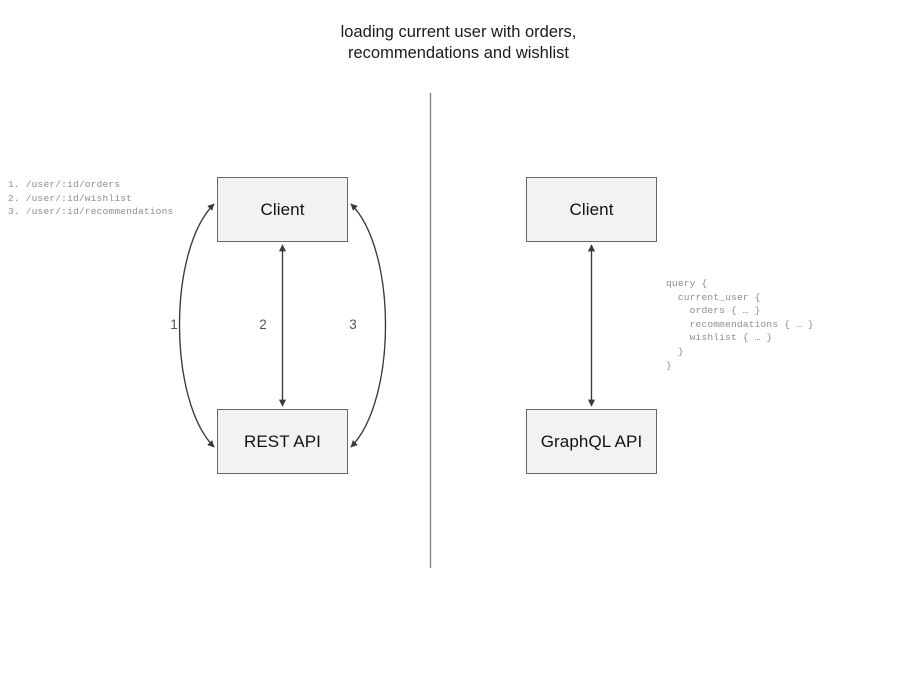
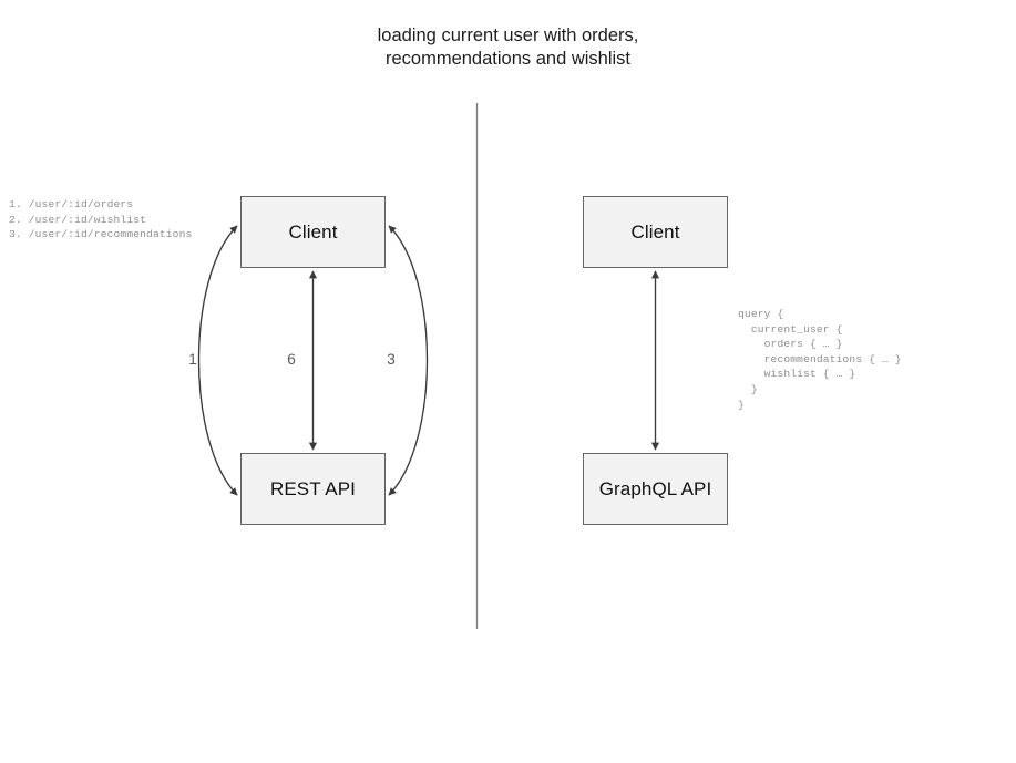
  loading current user with orders,
  recommendations and wishlist
  Client
  REST API
  1
- 2
+ 6
  3
  1. /user/:id/orders
  2. /user/:id/wishlist
  3. /user/:id/recommendations
  Client
  GraphQL API
  query {
  current_user {
  orders { … }
  recommendations { … }
  wishlist { … }
  }
  }
